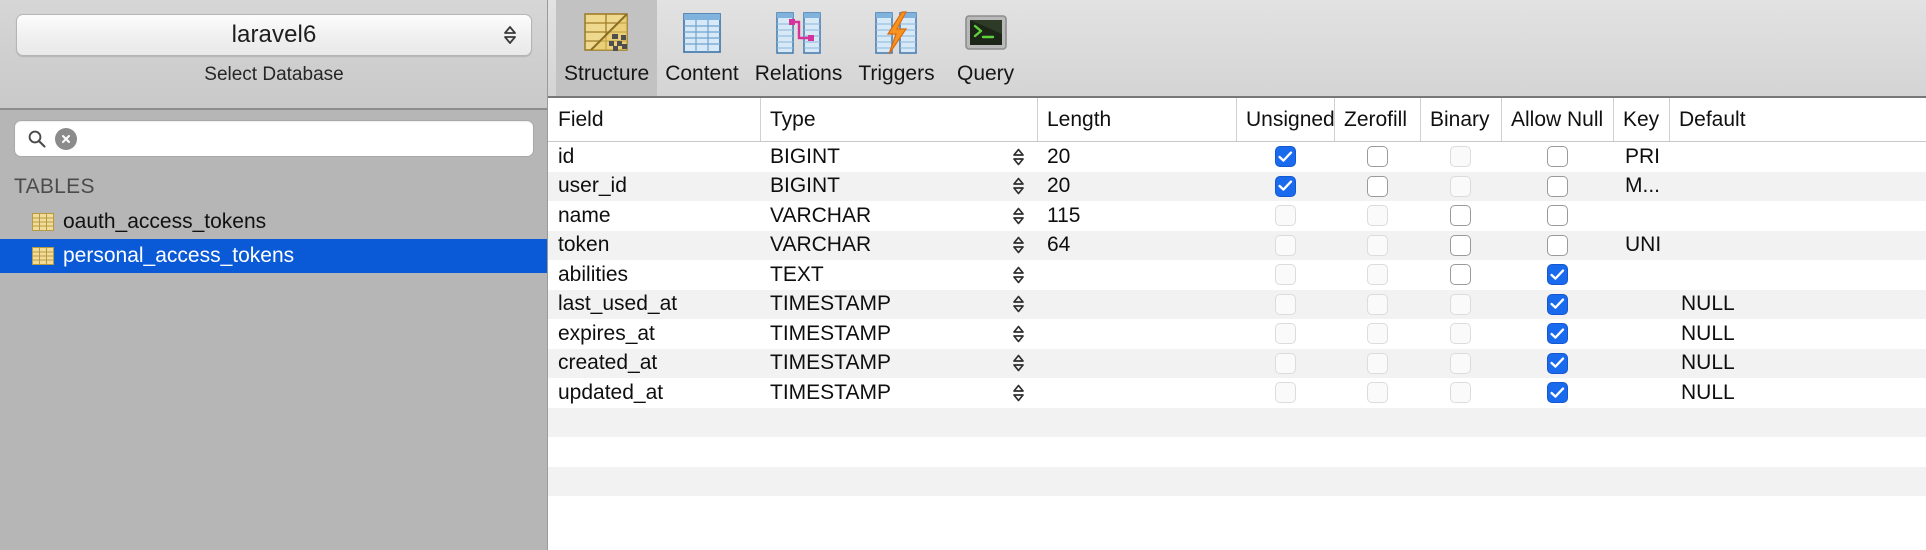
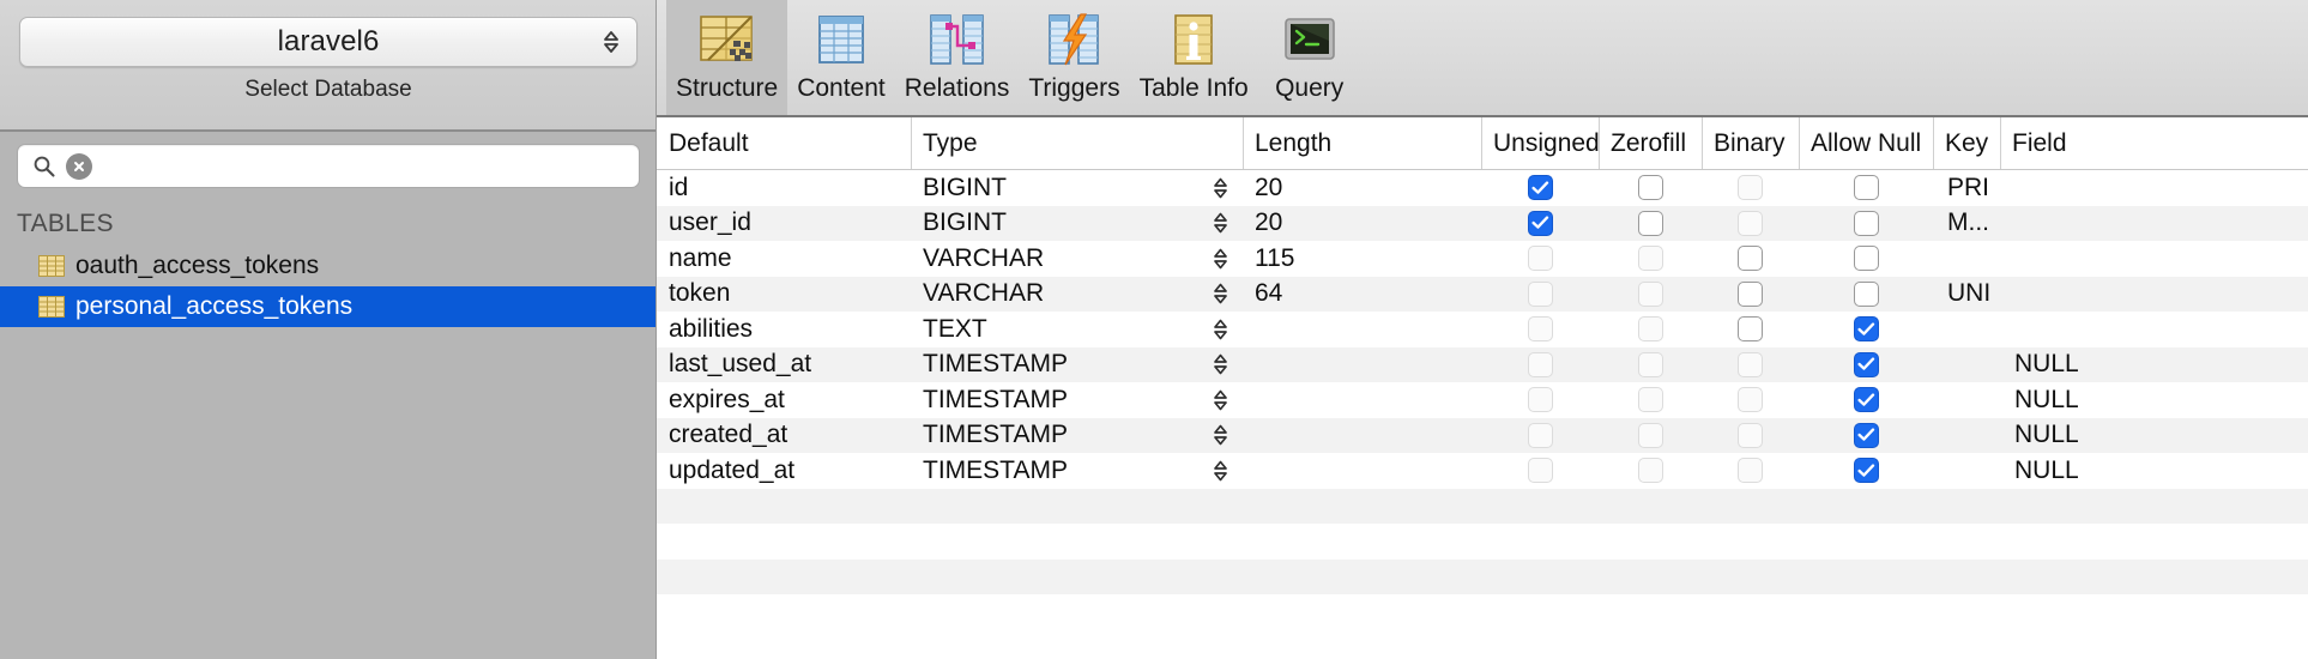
  laravel6
  Select Database
  TABLES
  oauth_access_tokens
  personal_access_tokens
  Structure
  Content
  Relations
  Triggers
+ Table Info
  Query
- Field
+ Default
  Type
  Length
  Unsigned
  Zerofill
  Binary
  Allow Null
  Key
- Default
+ Field
  id
  BIGINT
  20
  PRI
  user_id
  BIGINT
  20
  M...
  name
  VARCHAR
  115
  token
  VARCHAR
  64
  UNI
  abilities
  TEXT
  last_used_at
  TIMESTAMP
  NULL
  expires_at
  TIMESTAMP
  NULL
  created_at
  TIMESTAMP
  NULL
  updated_at
  TIMESTAMP
  NULL
